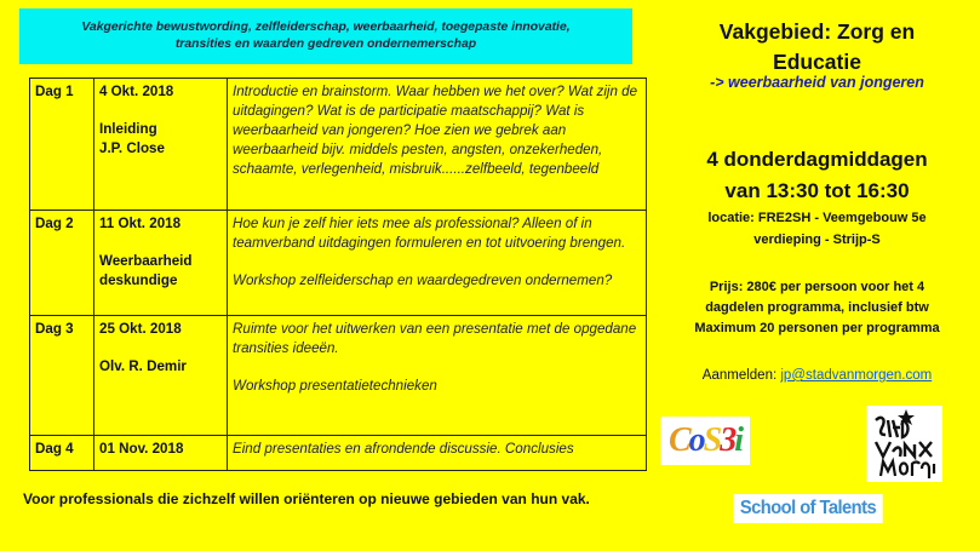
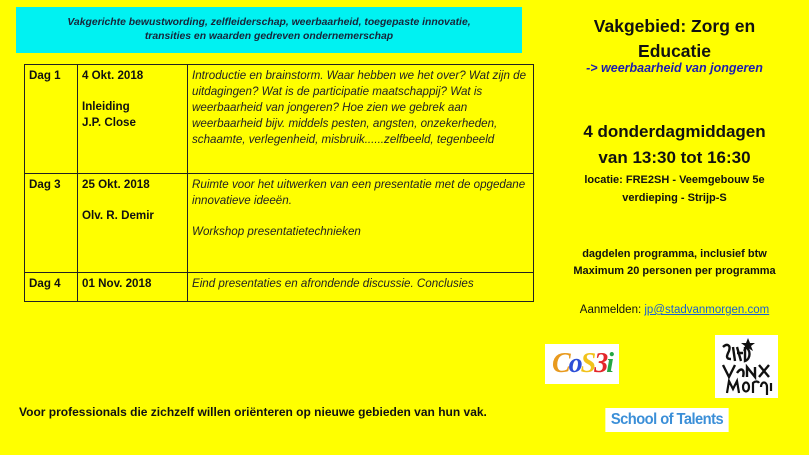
  Vakgerichte bewustwording, zelfleiderschap, weerbaarheid, toegepaste innovatie,
  transities en waarden gedreven ondernemerschap
  Dag 1	4 Okt. 2018 Inleiding J.P. Close	Introductie en brainstorm. Waar hebben we het over? Wat zijn de uitdagingen? Wat is de participatie maatschappij? Wat is weerbaarheid van jongeren? Hoe zien we gebrek aan weerbaarheid bijv. middels pesten, angsten, onzekerheden, schaamte, verlegenheid, misbruik......zelfbeeld, tegenbeeld
- Dag 2	11 Okt. 2018 Weerbaarheid deskundige	Hoe kun je zelf hier iets mee als professional? Alleen of in teamverband uitdagingen formuleren en tot uitvoering brengen. Workshop zelfleiderschap en waardegedreven ondernemen?
- Dag 3	25 Okt. 2018 Olv. R. Demir	Ruimte voor het uitwerken van een presentatie met de opgedane transities ideeën. Workshop presentatietechnieken
+ Dag 3	25 Okt. 2018 Olv. R. Demir	Ruimte voor het uitwerken van een presentatie met de opgedane innovatieve ideeën. Workshop presentatietechnieken
  Dag 4	01 Nov. 2018	Eind presentaties en afrondende discussie. Conclusies
  Voor professionals die zichzelf willen oriënteren op nieuwe gebieden van hun vak.
  Vakgebied: Zorg en
  Educatie
  -> weerbaarheid van jongeren
  4 donderdagmiddagen
  van 13:30 tot 16:30
  locatie: FRE2SH - Veemgebouw 5e
  verdieping - Strijp-S
- Prijs: 280€ per persoon voor het 4
  dagdelen programma, inclusief btw
  Maximum 20 personen per programma
  Aanmelden: jp@stadvanmorgen.com
  C
  o
  S
  3
  i
  School of Talents
